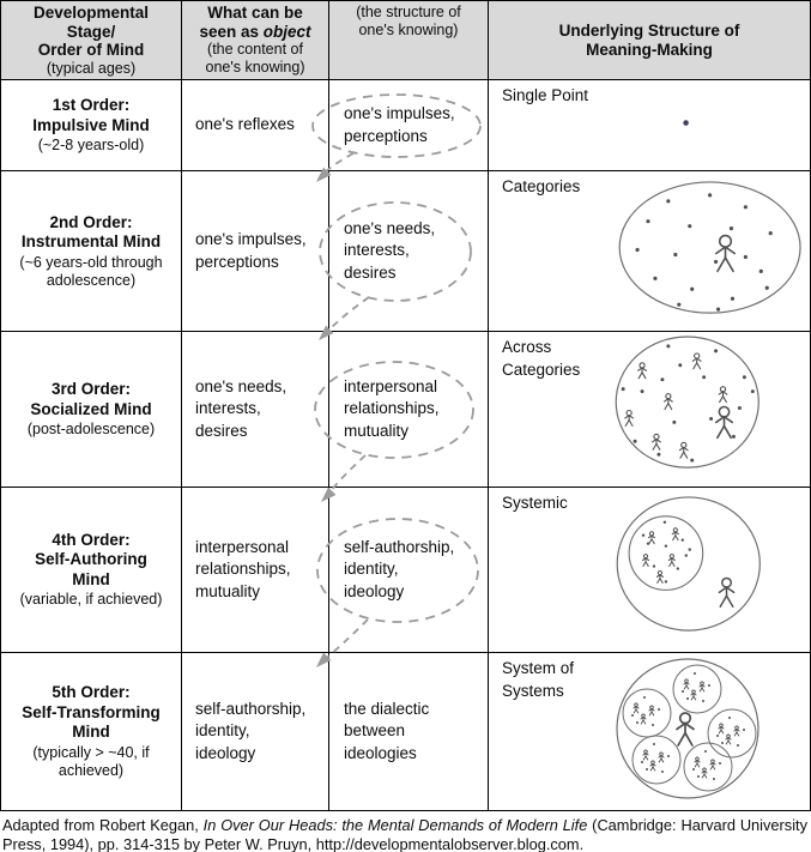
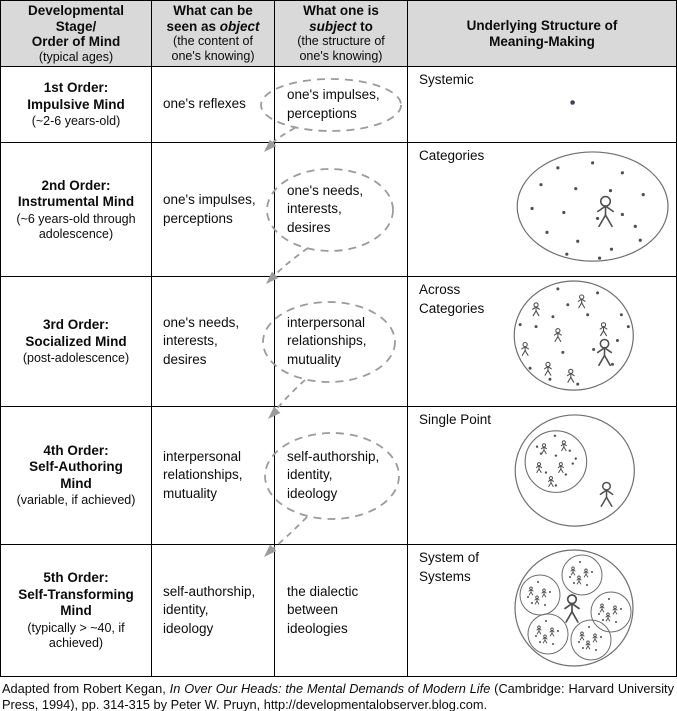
  Developmental
  Stage/
  Order of Mind
  (typical ages)
  What can be
  seen as object
  (the content of
  one's knowing)
+ What one is
+ subject to
  (the structure of
  one's knowing)
  Underlying Structure of
  Meaning-Making
  1st Order:
  Impulsive Mind
- (~2-8 years-old)
+ (~2-6 years-old)
  one's reflexes
  one's impulses,
  perceptions
- Single Point
+ Systemic
  2nd Order:
  Instrumental Mind
  (~6 years-old through
  adolescence)
  one's impulses,
  perceptions
  one's needs,
  interests,
  desires
  Categories
  3rd Order:
  Socialized Mind
  (post-adolescence)
  one's needs,
  interests,
  desires
  interpersonal
  relationships,
  mutuality
  Across
  Categories
  4th Order:
  Self-Authoring
  Mind
  (variable, if achieved)
  interpersonal
  relationships,
  mutuality
  self-authorship,
  identity,
  ideology
- Systemic
+ Single Point
  5th Order:
  Self-Transforming
  Mind
  (typically > ~40, if
  achieved)
  self-authorship,
  identity,
  ideology
  the dialectic
  between
  ideologies
  System of
  Systems
  Adapted from Robert Kegan, In Over Our Heads: the Mental Demands of Modern Life (Cambridge: Harvard University Press, 1994), pp. 314-315 by Peter W. Pruyn, http://developmentalobserver.blog.com.
